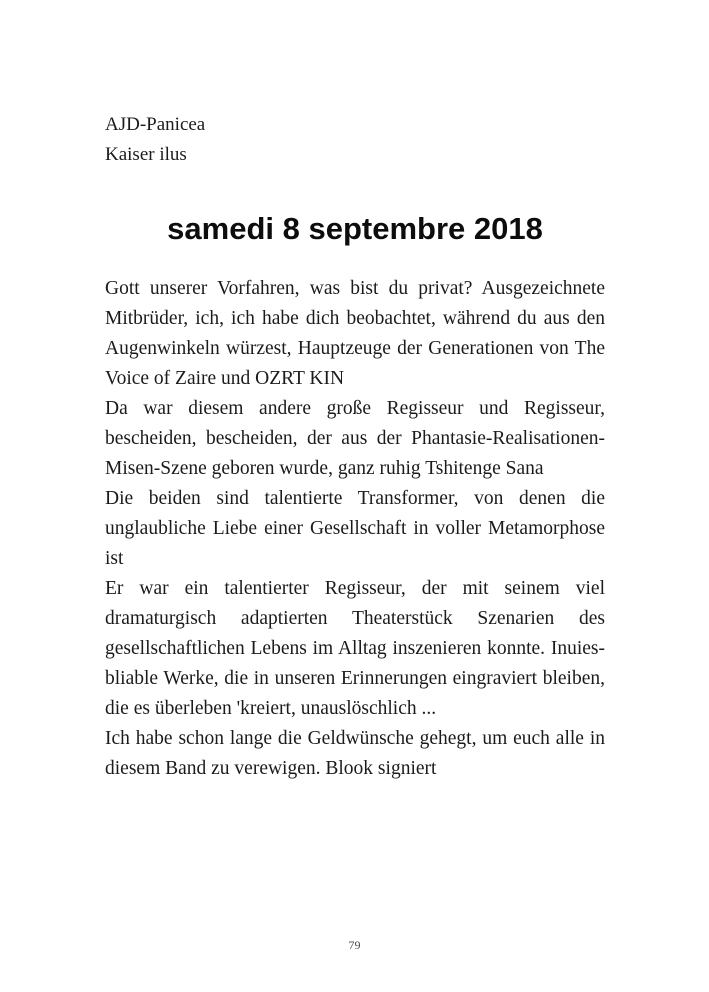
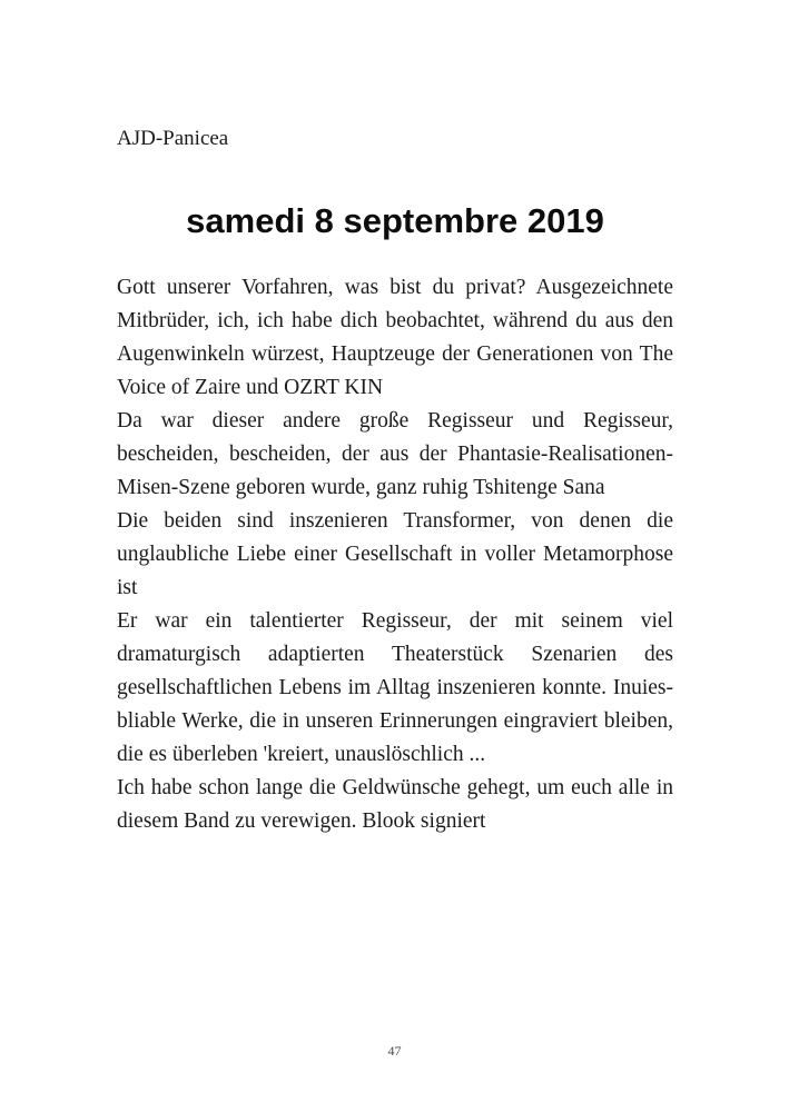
  AJD-Panicea
- Kaiser ilus
- samedi 8 septembre 2018
+ samedi 8 septembre 2019
  Gott unserer Vorfahren, was bist du privat? Ausgezeichnete Mitbrüder, ich, ich habe dich beobachtet, während du aus den Augenwinkeln würzest, Hauptzeuge der Generationen von The Voice of Zaire und OZRT KIN
- Da war diesem andere große Regisseur und Regisseur, bescheiden, bescheiden, der aus der Phantasie-Realisationen-Misen-Szene geboren wurde, ganz ruhig Tshitenge Sana
+ Da war dieser andere große Regisseur und Regisseur, bescheiden, bescheiden, der aus der Phantasie-Realisationen-Misen-Szene geboren wurde, ganz ruhig Tshitenge Sana
- Die beiden sind talentierte Transformer, von denen die unglaubliche Liebe einer Gesellschaft in voller Metamorphose ist
+ Die beiden sind inszenieren Transformer, von denen die unglaubliche Liebe einer Gesellschaft in voller Metamorphose ist
  Er war ein talentierter Regisseur, der mit seinem viel dramaturgisch adaptierten Theaterstück Szenarien des gesellschaftlichen Lebens im Alltag inszenieren konnte. Inuies-bliable Werke, die in unseren Erinnerungen eingraviert bleiben, die es überleben 'kreiert, unauslöschlich ...
  Ich habe schon lange die Geldwünsche gehegt, um euch alle in diesem Band zu verewigen. Blook signiert
- 79
+ 47
